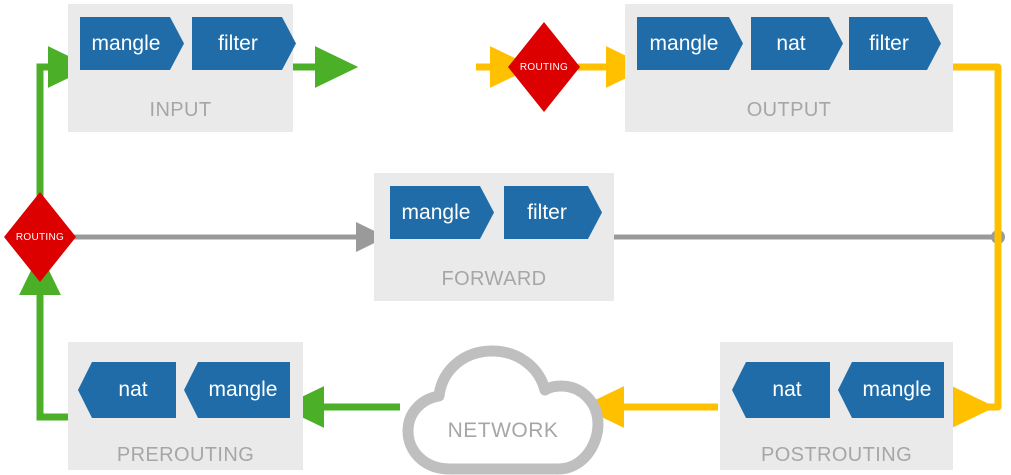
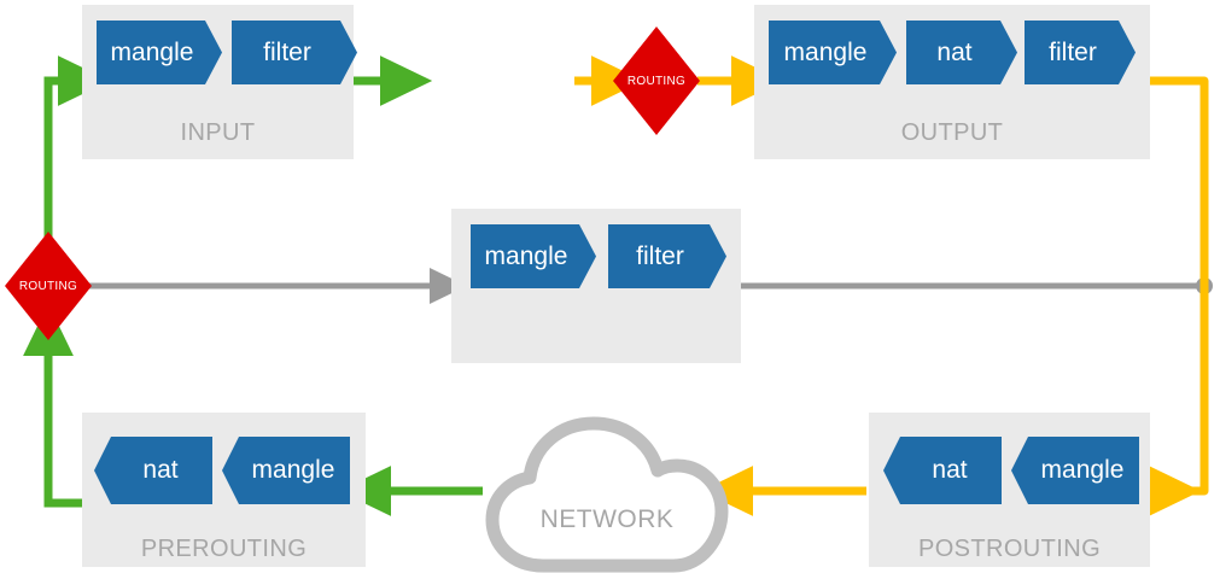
  mangle
  filter
  INPUT
  ROUTING
  mangle
  nat
  filter
  OUTPUT
  ROUTING
  mangle
  filter
- FORWARD
  nat
  mangle
  PREROUTING
  NETWORK
  nat
  mangle
  POSTROUTING
